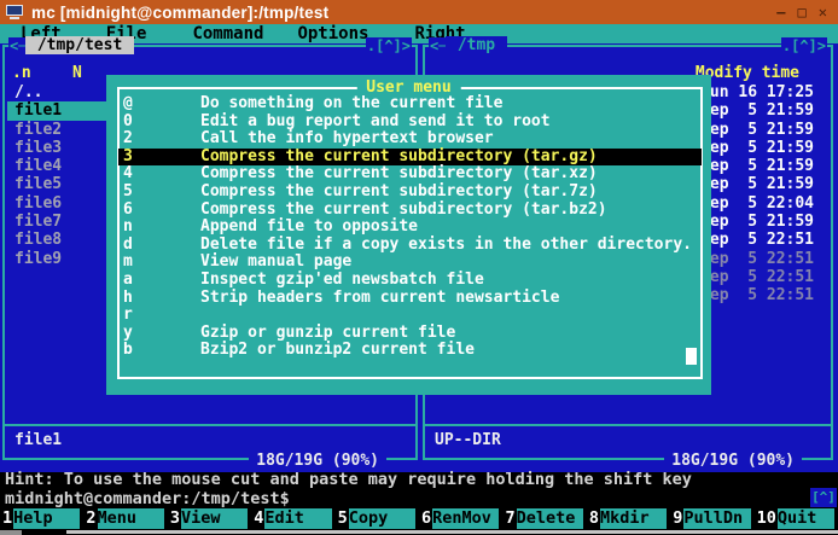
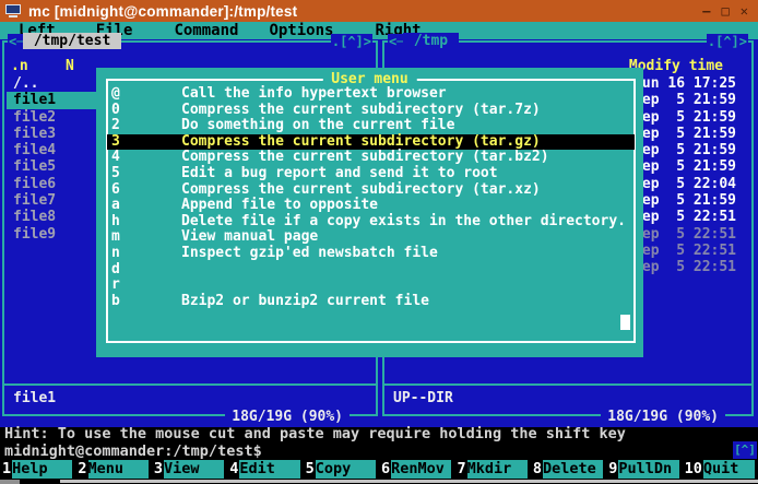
  mc [midnight@commander]:/tmp/test
  –
  □
  ✕
  Left File Command Options Right
  <─
  /tmp/test
  .[^]>
  .n
  N
  /..
  file1
  file2
  file3
  file4
  file5
  file6
  file7
  file8
  file9
  file1
  18G/19G (90%)
  <─
  /tmp
  .[^]>
  Modify time
  un 16 17:25
  ep 5 21:59
  ep 5 21:59
  ep 5 21:59
  ep 5 21:59
  ep 5 21:59
  ep 5 22:04
  ep 5 21:59
  ep 5 22:51
  ep 5 22:51
  ep 5 22:51
  ep 5 22:51
  UP--DIR
  18G/19G (90%)
  User menu
  @
- Do something on the current file
+ Call the info hypertext browser
  0
- Edit a bug report and send it to root
+ Compress the current subdirectory (tar.7z)
  2
- Call the info hypertext browser
+ Do something on the current file
  3
  Compress the current subdirectory (tar.gz)
  4
- Compress the current subdirectory (tar.xz)
+ Compress the current subdirectory (tar.bz2)
  5
- Compress the current subdirectory (tar.7z)
+ Edit a bug report and send it to root
  6
- Compress the current subdirectory (tar.bz2)
+ Compress the current subdirectory (tar.xz)
- n
+ a
  Append file to opposite
- d
+ h
  Delete file if a copy exists in the other directory.
  m
  View manual page
- a
+ n
  Inspect gzip'ed newsbatch file
- h
+ d
- Strip headers from current newsarticle
  r
- y
- Gzip or gunzip current file
  b
  Bzip2 or bunzip2 current file
  Hint: To use the mouse cut and paste may require holding the shift key
  midnight@commander:/tmp/test$
  [^]
  1
  Help
  2
  Menu
  3
  View
  4
  Edit
  5
  Copy
  6
  RenMov
  7
- Delete
+ Mkdir
  8
- Mkdir
+ Delete
  9
  PullDn
  10
  Quit
